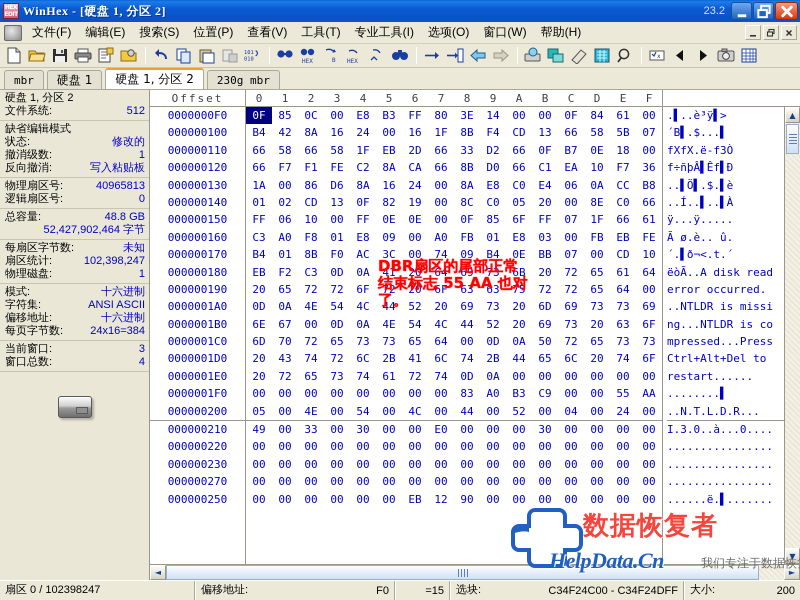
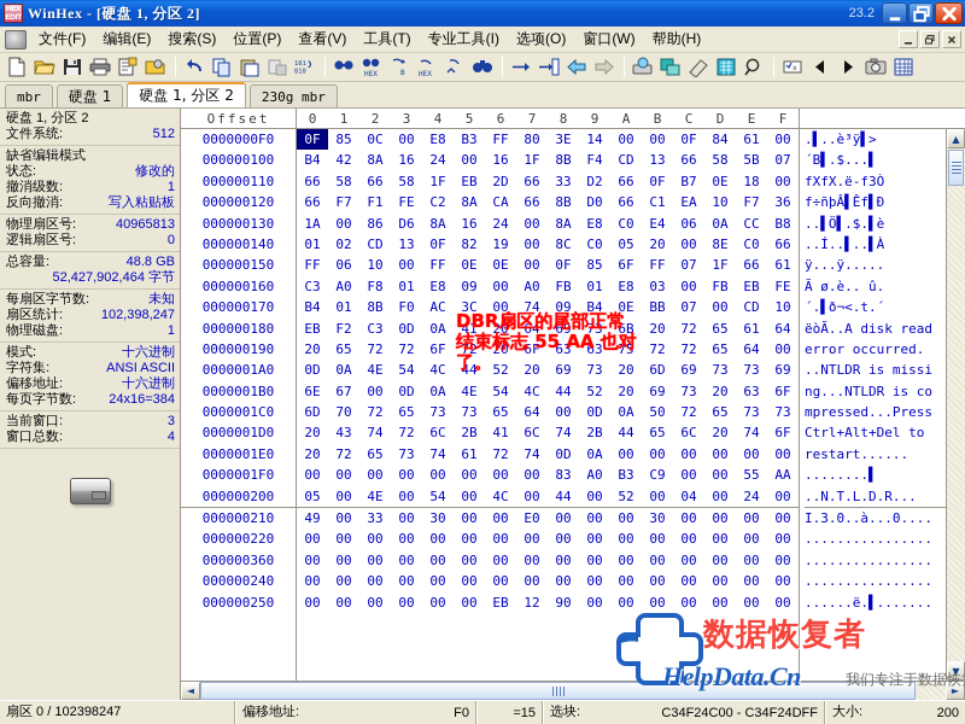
  WinHex - [硬盘 1, 分区 2]
  23.2
  文件(F)
  编辑(E)
  搜索(S)
  位置(P)
  查看(V)
  工具(T)
  专业工具(I)
  选项(O)
  窗口(W)
  帮助(H)
  mbr
  硬盘 1
  硬盘 1, 分区 2
  230g mbr
  硬盘 1, 分区 2
  文件系统:
  512
  缺省编辑模式
  状态:
  修改的
  撤消级数:
  1
  反向撤消:
  写入粘贴板
  物理扇区号:
  40965813
  逻辑扇区号:
  0
  总容量:
  48.8 GB
  52,427,902,464 字节
  每扇区字节数:
  未知
  扇区统计:
  102,398,247
  物理磁盘:
  1
  模式:
  十六进制
  字符集:
  ANSI ASCII
  偏移地址:
  十六进制
  每页字节数:
  24x16=384
  当前窗口:
  3
  窗口总数:
  4
  Offset
  0
  1
  2
  3
  4
  5
  6
  7
  8
  9
  A
  B
  C
  D
  E
  F
  0000000F0
  000000100
  000000110
  000000120
  000000130
  000000140
  000000150
  000000160
  000000170
  000000180
  000000190
  0000001A0
  0000001B0
  0000001C0
  0000001D0
  0000001E0
  0000001F0
  000000200
  000000210
  000000220
- 000000230
+ 000000360
- 000000270
+ 000000240
  000000250
  0F 85 0C 00 E8 B3 FF 80 3E 14 00 00 0F 84 61 00
  B4 42 8A 16 24 00 16 1F 8B F4 CD 13 66 58 5B 07
  66 58 66 58 1F EB 2D 66 33 D2 66 0F B7 0E 18 00
  66 F7 F1 FE C2 8A CA 66 8B D0 66 C1 EA 10 F7 36
  1A 00 86 D6 8A 16 24 00 8A E8 C0 E4 06 0A CC B8
  01 02 CD 13 0F 82 19 00 8C C0 05 20 00 8E C0 66
  FF 06 10 00 FF 0E 0E 00 0F 85 6F FF 07 1F 66 61
  C3 A0 F8 01 E8 09 00 A0 FB 01 E8 03 00 FB EB FE
  B4 01 8B F0 AC 3C 00 74 09 B4 0E BB 07 00 CD 10
  EB F2 C3 0D 0A 41 20 64 69 73 6B 20 72 65 61 64
  20 65 72 72 6F 72 20 6F 63 63 75 72 72 65 64 00
  0D 0A 4E 54 4C 44 52 20 69 73 20 6D 69 73 73 69
  6E 67 00 0D 0A 4E 54 4C 44 52 20 69 73 20 63 6F
  6D 70 72 65 73 73 65 64 00 0D 0A 50 72 65 73 73
  20 43 74 72 6C 2B 41 6C 74 2B 44 65 6C 20 74 6F
  20 72 65 73 74 61 72 74 0D 0A 00 00 00 00 00 00
  00 00 00 00 00 00 00 00 83 A0 B3 C9 00 00 55 AA
  05 00 4E 00 54 00 4C 00 44 00 52 00 04 00 24 00
  49 00 33 00 30 00 00 E0 00 00 00 30 00 00 00 00
  00 00 00 00 00 00 00 00 00 00 00 00 00 00 00 00
  00 00 00 00 00 00 00 00 00 00 00 00 00 00 00 00
  00 00 00 00 00 00 00 00 00 00 00 00 00 00 00 00
  00 00 00 00 00 00 EB 12 90 00 00 00 00 00 00 00
  .▌..è³ÿ▌>
  ´B▌.$...▌
  fXfX.ë-f3Ò
  f÷ñþÂ▌Êf▌Ð
  ..▌Ö▌.$.▌è
  ..Í..▌..▌À
  ÿ...ÿ.....
  Ã ø.è.. û.
  ´.▌ð¬<.t.´
  ëòÃ..A disk read
  error occurred.
  ..NTLDR is missi
  ng...NTLDR is co
  mpressed...Press
  Ctrl+Alt+Del to
  restart......
  ........▌
  ..N.T.L.D.R...
  I.3.0..à...0....
  ................
  ................
  ................
  ......ë.▌.......
  ▲
  ▼
  ◄
  ►
  DBR扇区的尾部正常 结束标志 55 AA 也对 了。
  数据恢复者
  HelpData.Cn
  我们专注于数据恢
  扇区 0 / 102398247
  偏移地址:
  F0
  =15
  选块:
  C34F24C00 - C34F24DFF
  大小:
  200
